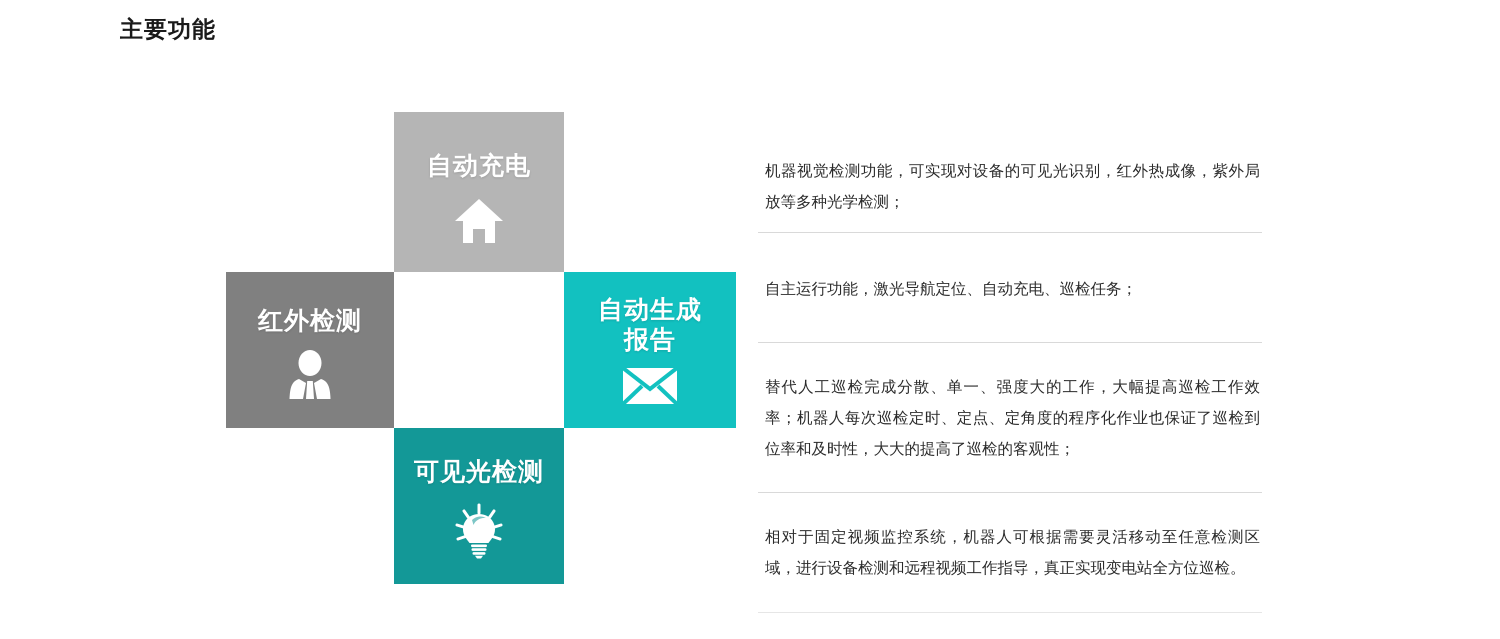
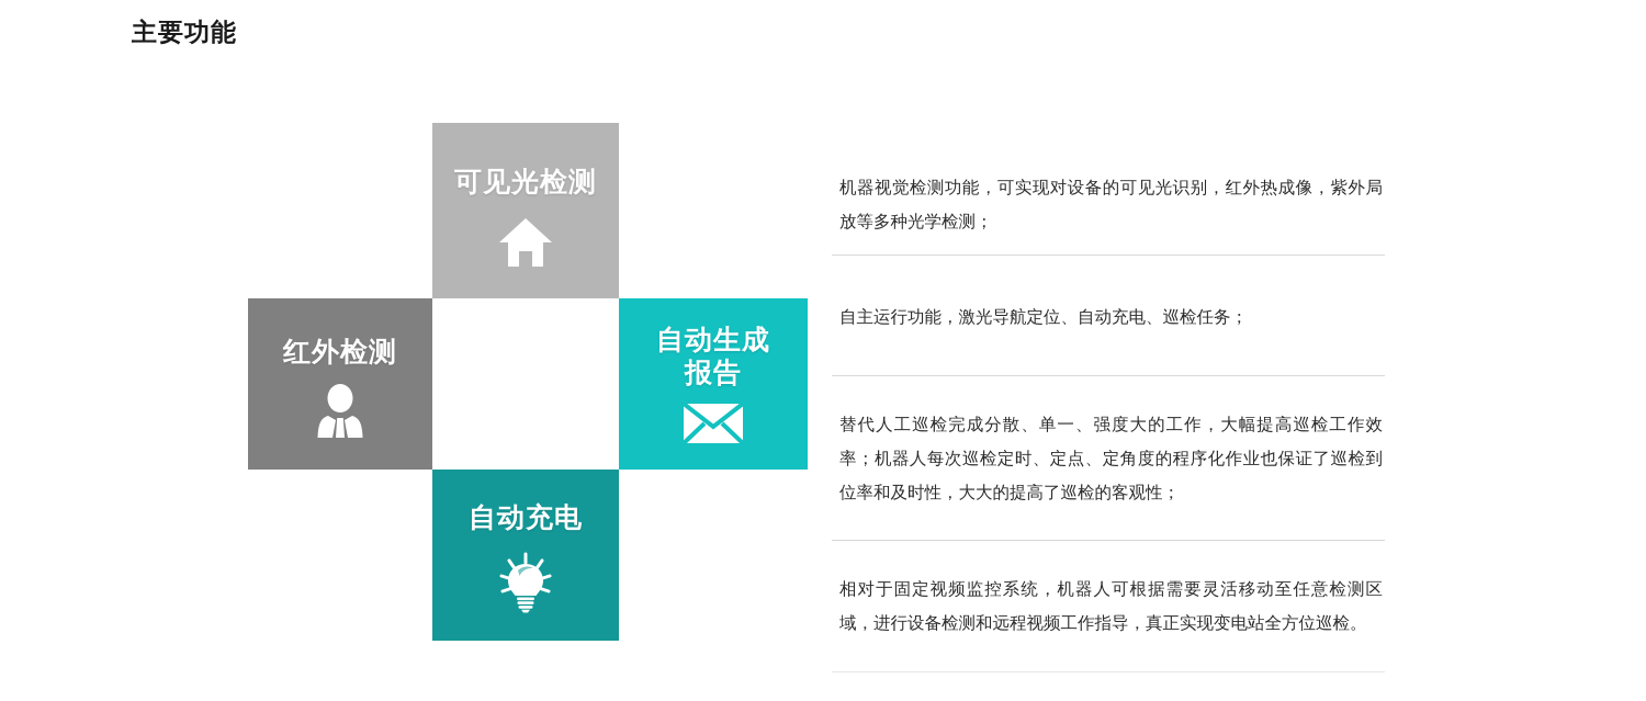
  主要功能
- 自动充电
+ 可见光检测
  红外检测
  自动生成
  报告
- 可见光检测
+ 自动充电
  机器视觉检测功能，可实现对设备的可见光识别，红外热成像，紫外局放等多种光学检测；
  自主运行功能，激光导航定位、自动充电、巡检任务；
  替代人工巡检完成分散、单一、强度大的工作，大幅提高巡检工作效率；机器人每次巡检定时、定点、定角度的程序化作业也保证了巡检到位率和及时性，大大的提高了巡检的客观性；
  相对于固定视频监控系统，机器人可根据需要灵活移动至任意检测区域，进行设备检测和远程视频工作指导，真正实现变电站全方位巡检。
